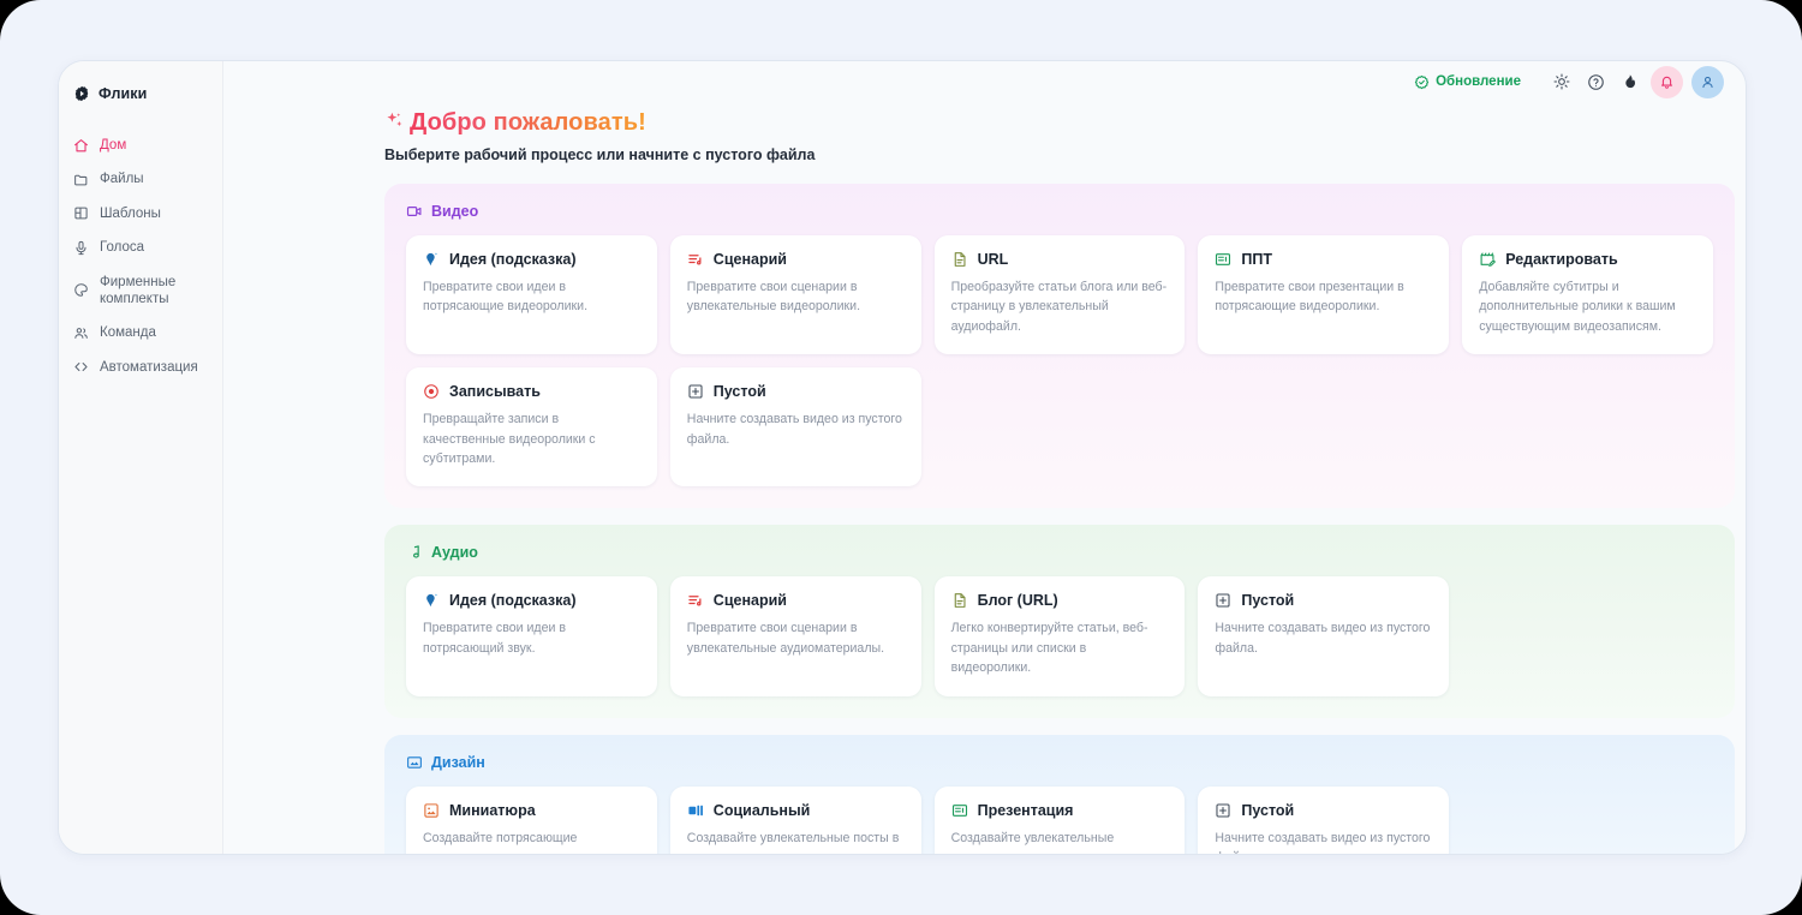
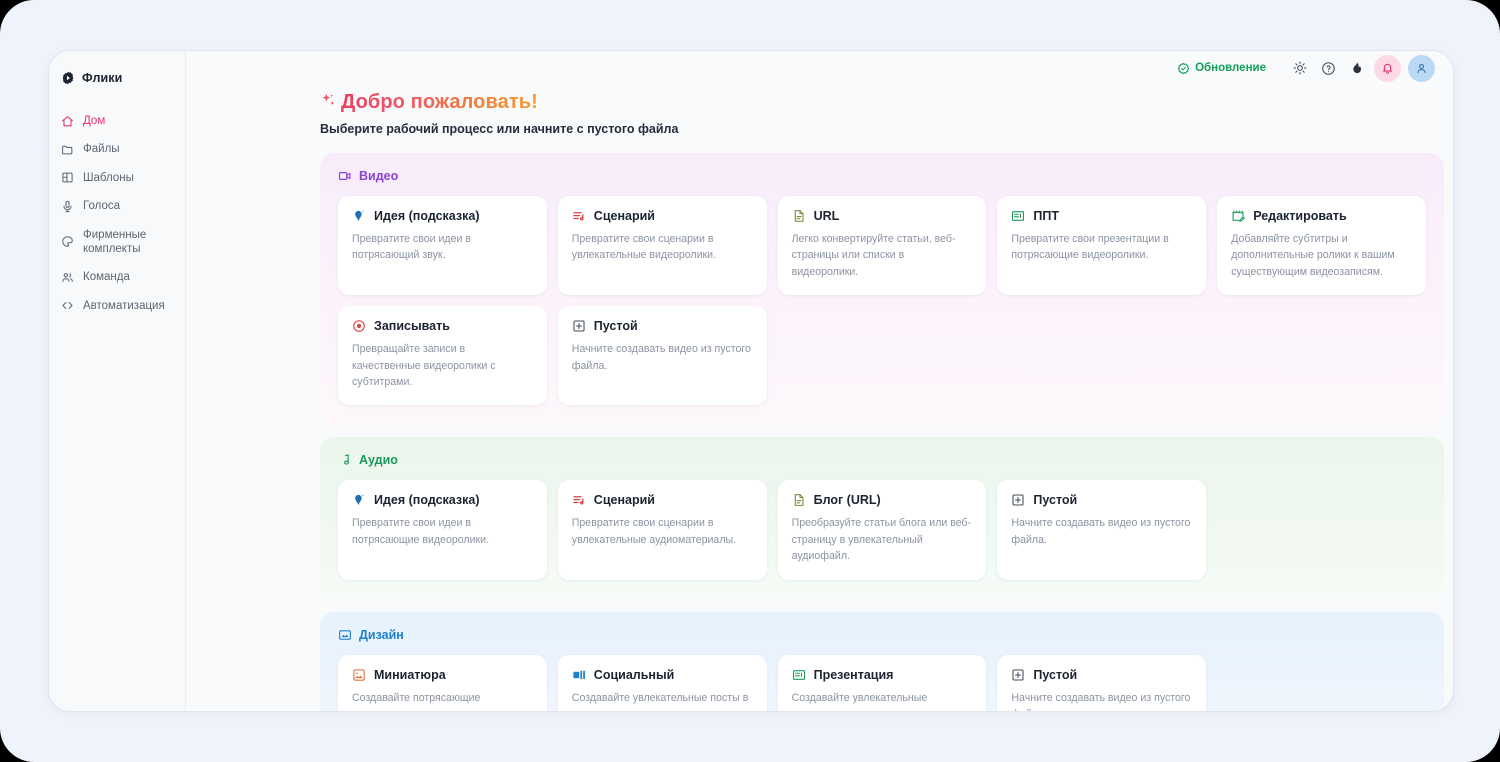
  Флики
  Дом
  Файлы
  Шаблоны
  Голоса
  Фирменные комплекты
  Команда
  Автоматизация
  Обновление
  Добро пожаловать!
  Выберите рабочий процесс или начните с пустого файла
  Видео
  Идея (подсказка)
- Превратите свои идеи в потрясающие видеоролики.
+ Превратите свои идеи в потрясающий звук.
  Сценарий
  Превратите свои сценарии в увлекательные видеоролики.
  URL
- Преобразуйте статьи блога или веб-страницу в увлекательный аудиофайл.
+ Легко конвертируйте статьи, веб-страницы или списки в видеоролики.
  ППТ
  Превратите свои презентации в потрясающие видеоролики.
  Редактировать
  Добавляйте субтитры и дополнительные ролики к вашим существующим видеозаписям.
  Записывать
  Превращайте записи в качественные видеоролики с субтитрами.
  Пустой
  Начните создавать видео из пустого файла.
  Аудио
  Идея (подсказка)
- Превратите свои идеи в потрясающий звук.
+ Превратите свои идеи в потрясающие видеоролики.
  Сценарий
  Превратите свои сценарии в увлекательные аудиоматериалы.
  Блог (URL)
- Легко конвертируйте статьи, веб-страницы или списки в видеоролики.
+ Преобразуйте статьи блога или веб-страницу в увлекательный аудиофайл.
  Пустой
  Начните создавать видео из пустого файла.
  Дизайн
  Миниатюра
  Социальный
  Презентация
  Пустой
  Начните создавать видео из пустого
